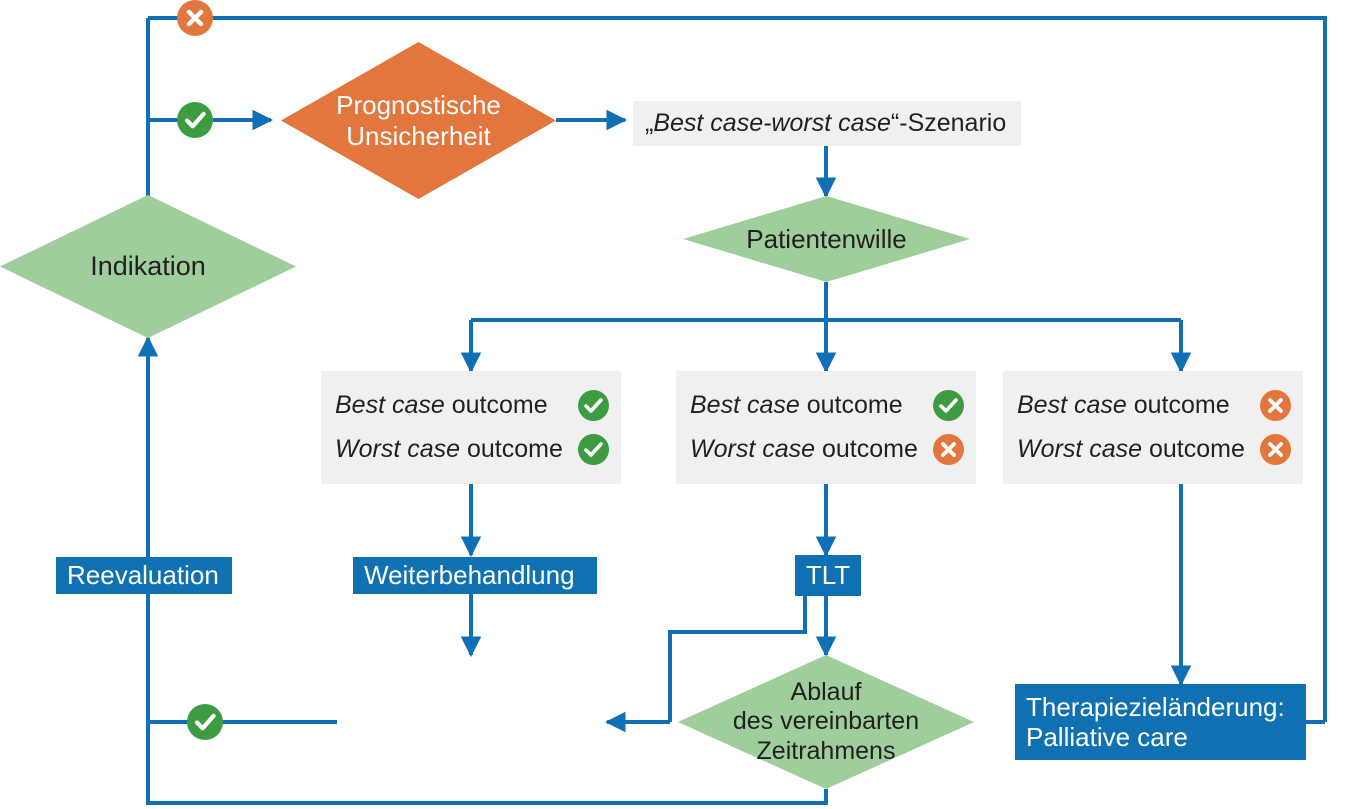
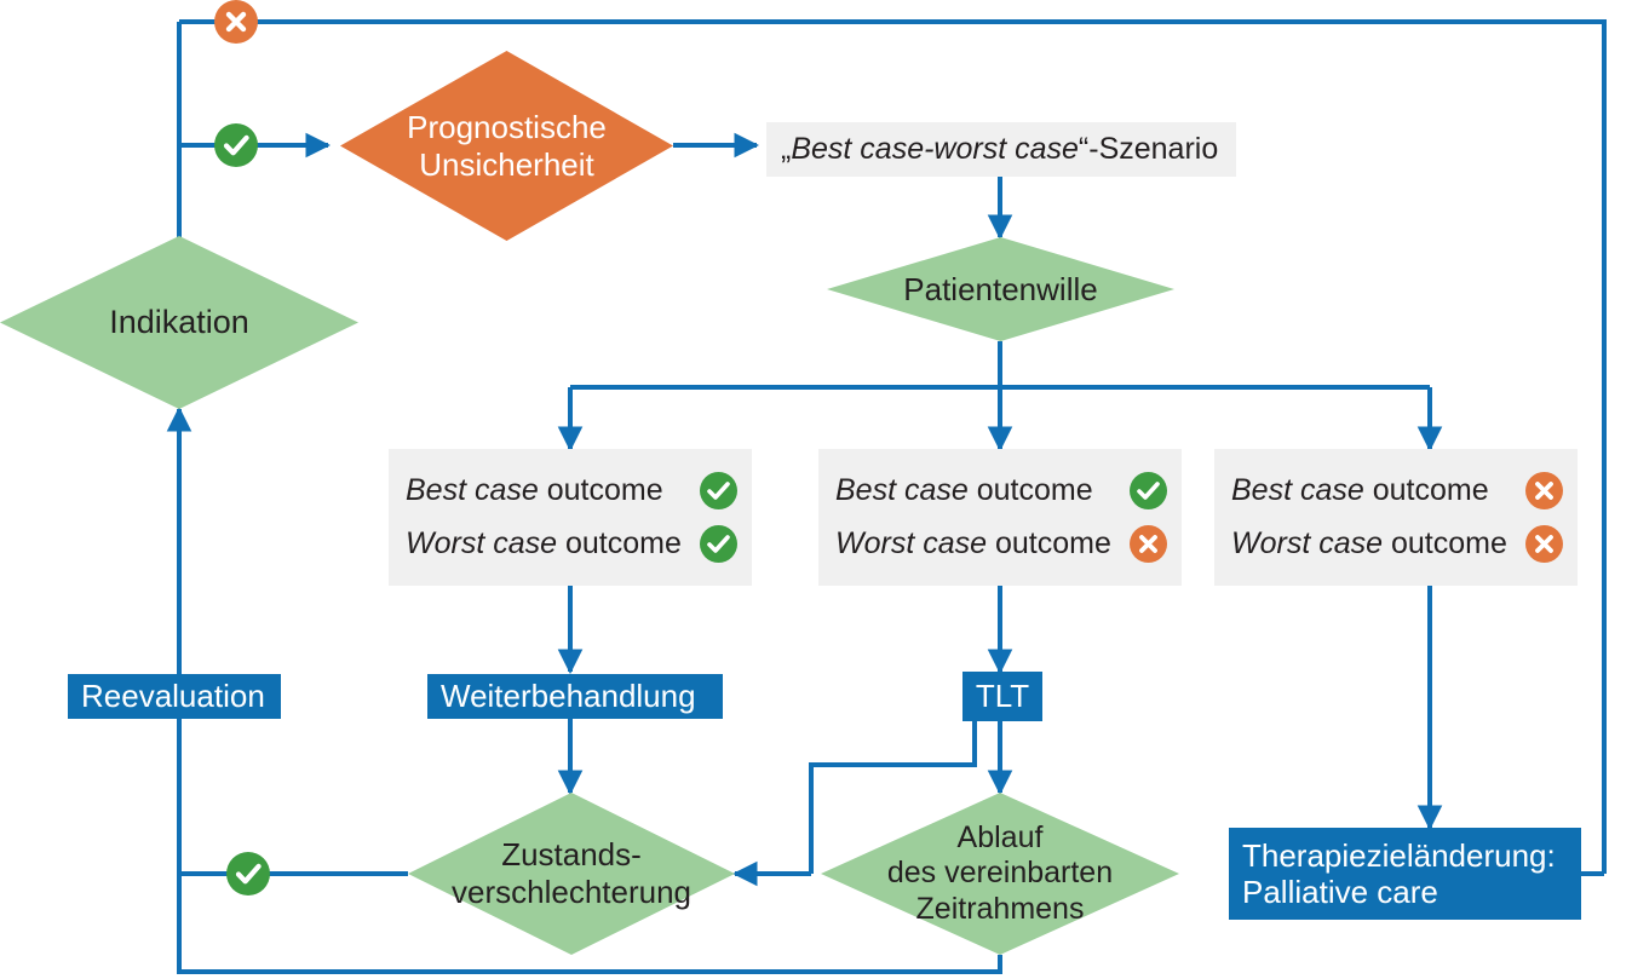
  Indikation
  Prognostische
  Unsicherheit
  „
  Best case-worst case
  “
  -Szenario
  Patientenwille
  Best case outcome
  Worst case outcome
  Best case outcome
  Worst case outcome
  Best case outcome
  Worst case outcome
  Reevaluation
  Weiterbehandlung
  TLT
  Therapiezieländerung:
  Palliative care
+ Zustands-
+ verschlechterung
  Ablauf
  des vereinbarten
  Zeitrahmens
